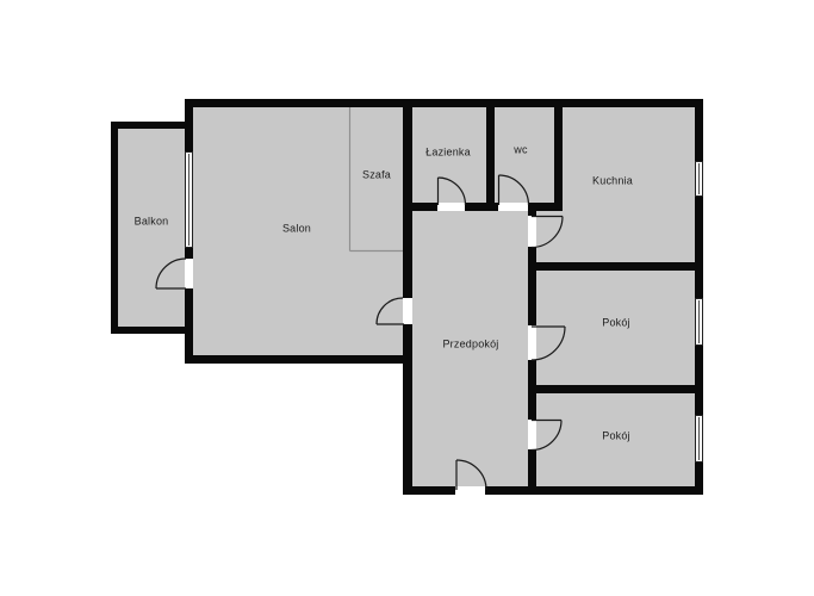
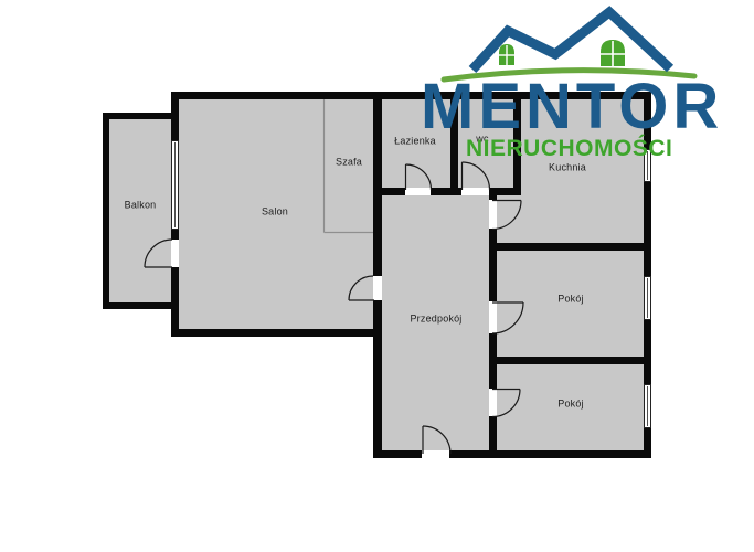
  Balkon
  Salon
  Szafa
  Łazienka
  wc
  Kuchnia
  Przedpokój
  Pokój
  Pokój
+ MENTOR
+ NIERUCHOMOŚCI
